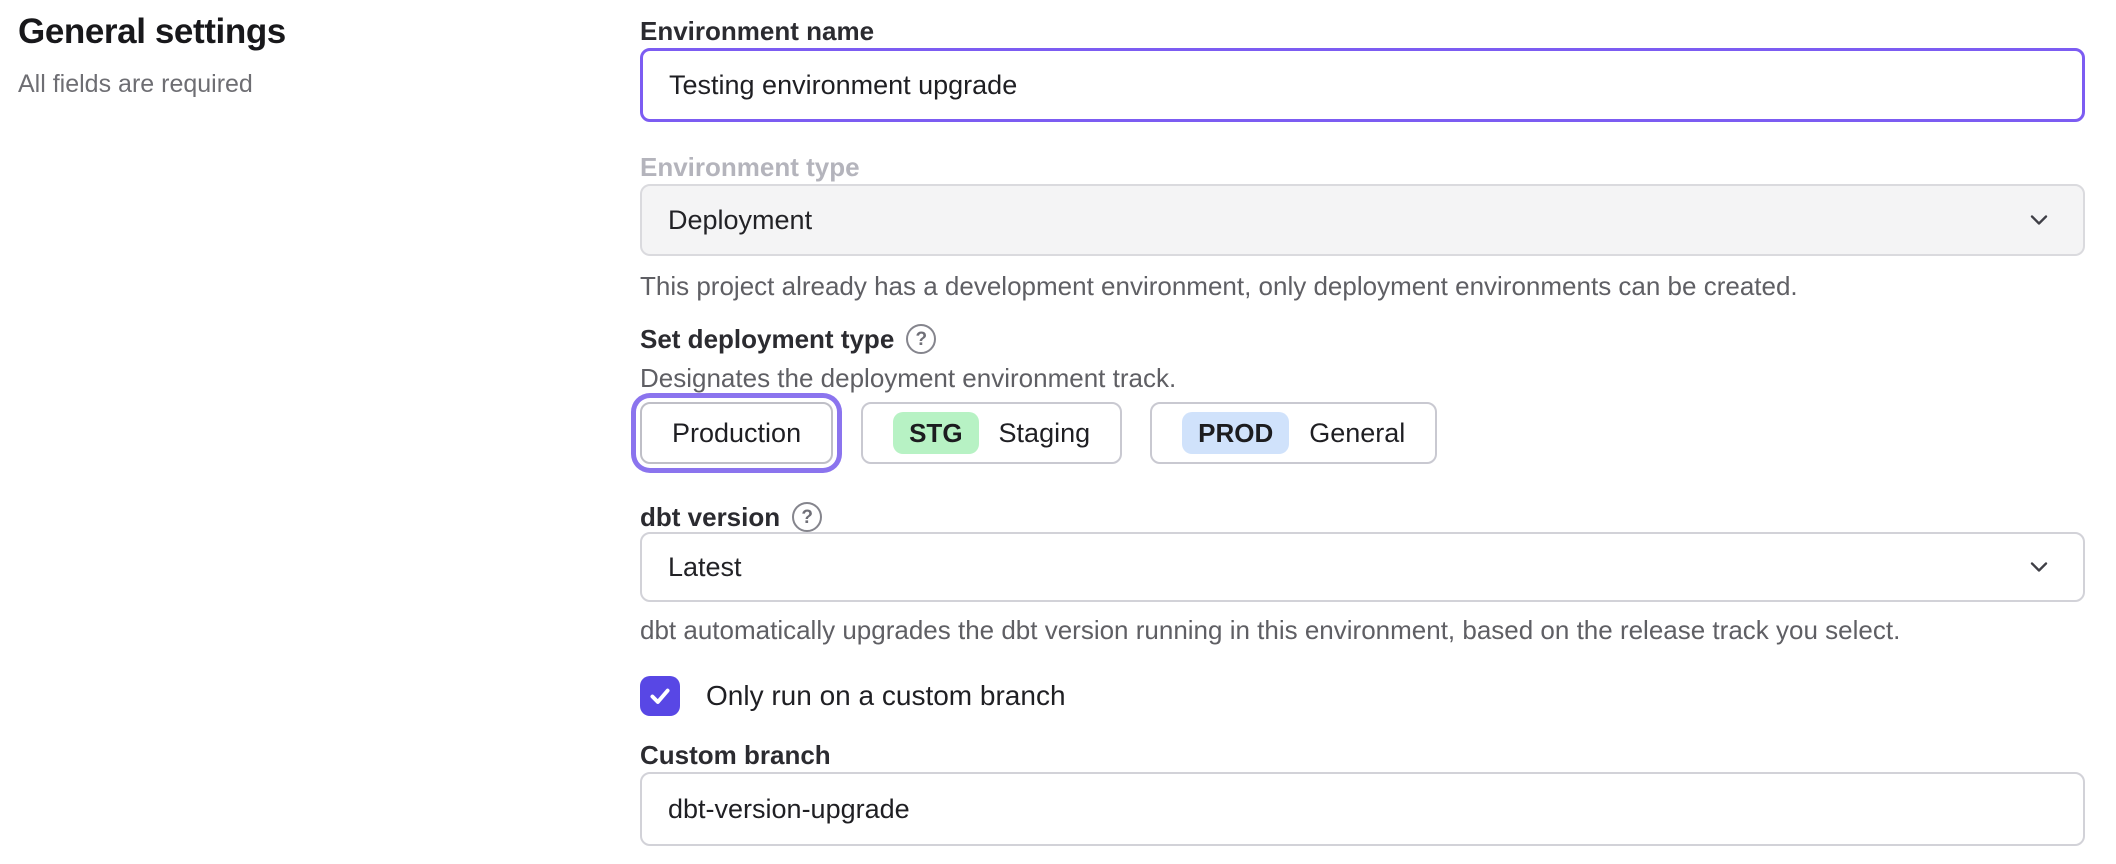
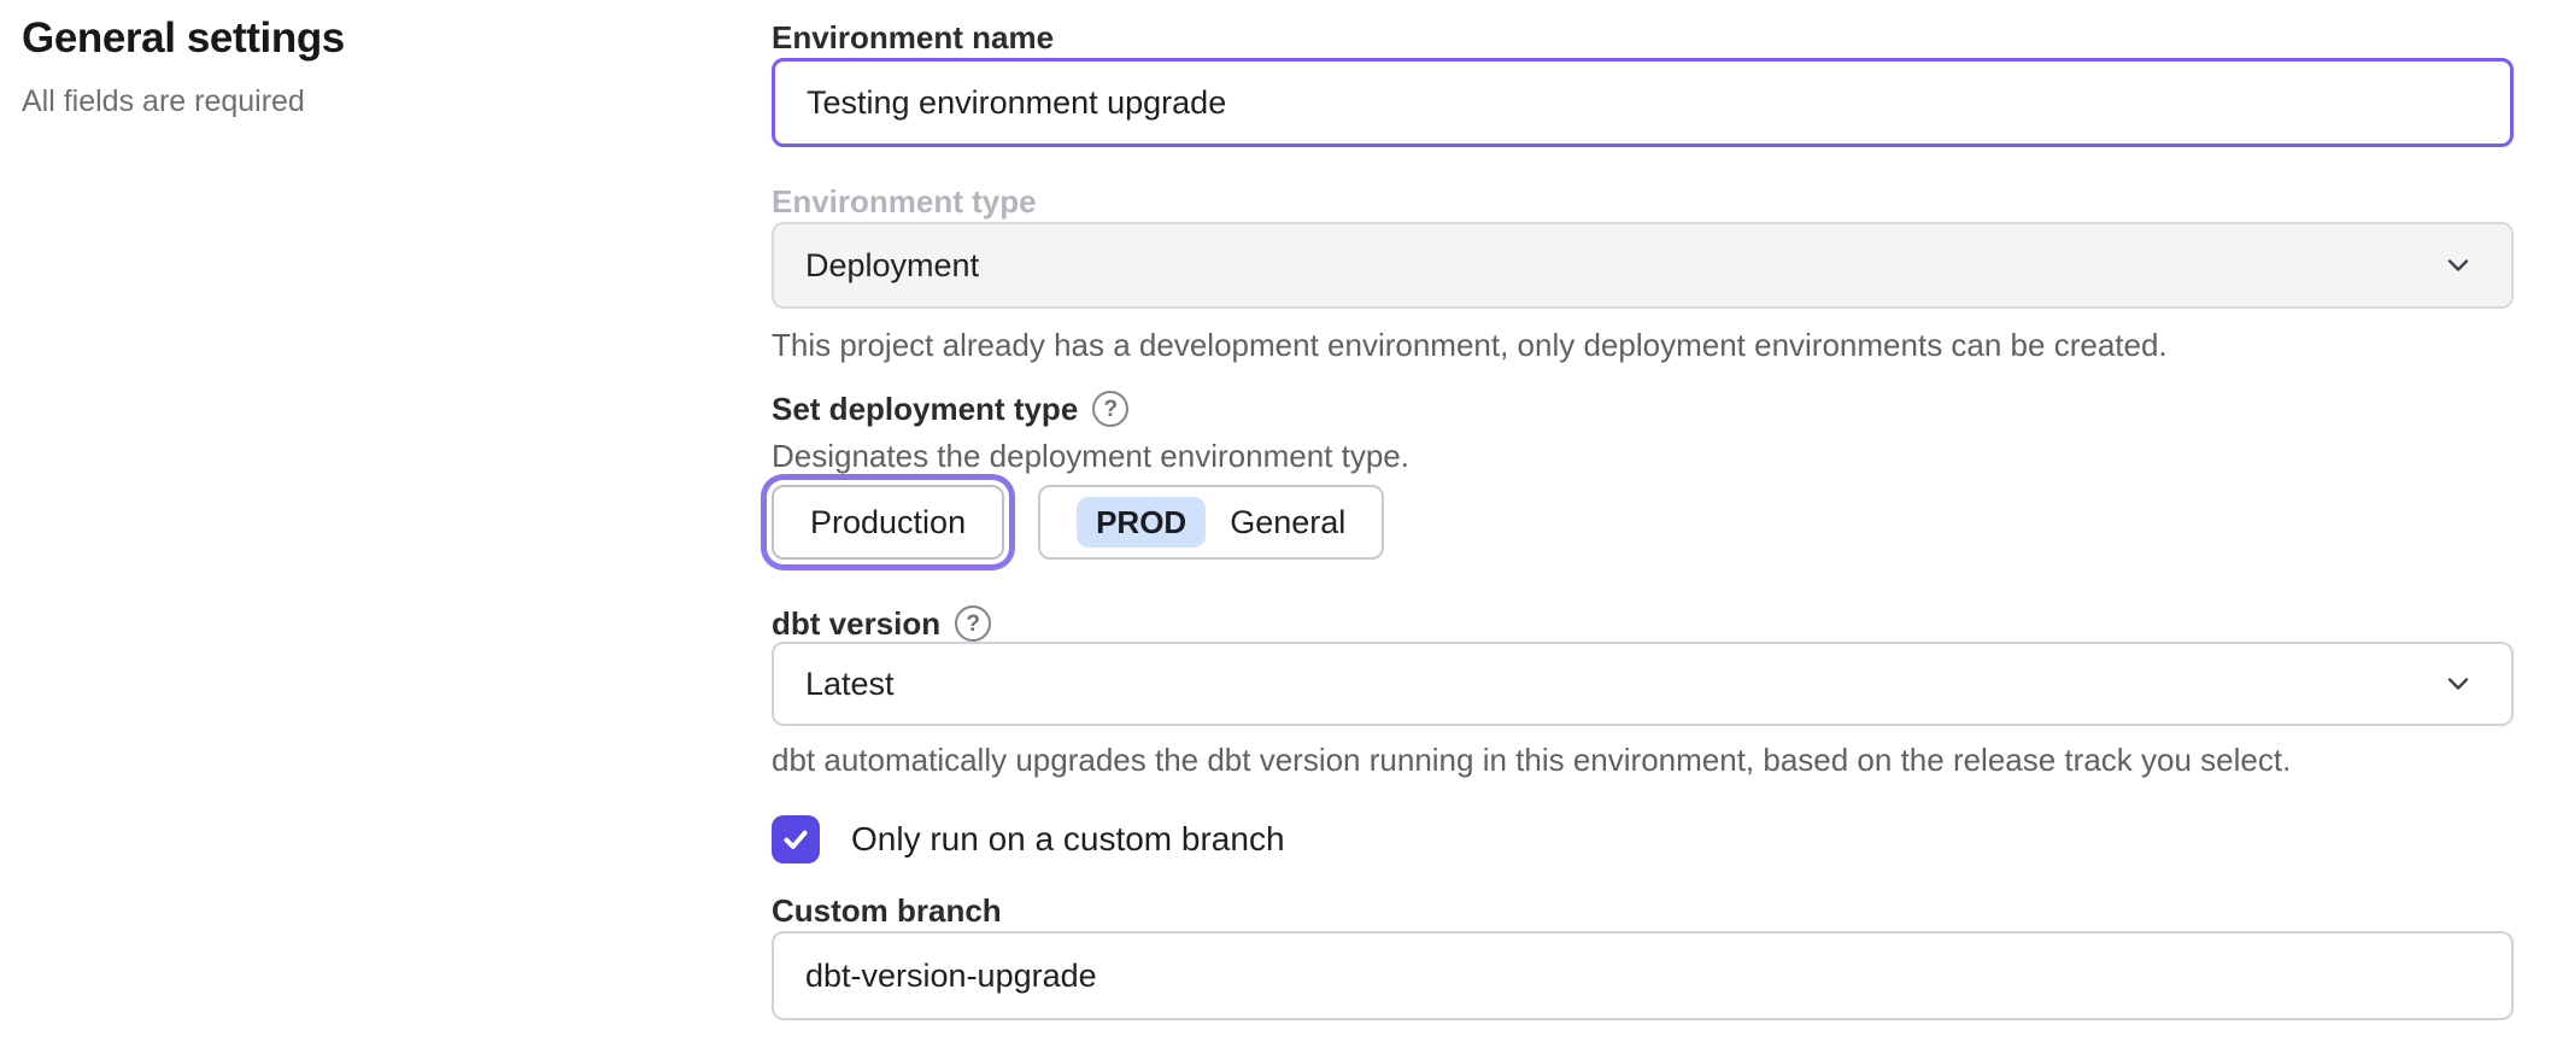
  General settings
  All fields are required
  Environment name
  Testing environment upgrade
  Environment type
  Deployment
  This project already has a development environment, only deployment environments can be created.
  Set deployment type
  ?
- Designates the deployment environment track.
+ Designates the deployment environment type.
  Production
- STG
- Staging
  PROD
  General
  dbt version
  ?
  Latest
  dbt automatically upgrades the dbt version running in this environment, based on the release track you select.
  Only run on a custom branch
  Custom branch
  dbt-version-upgrade
